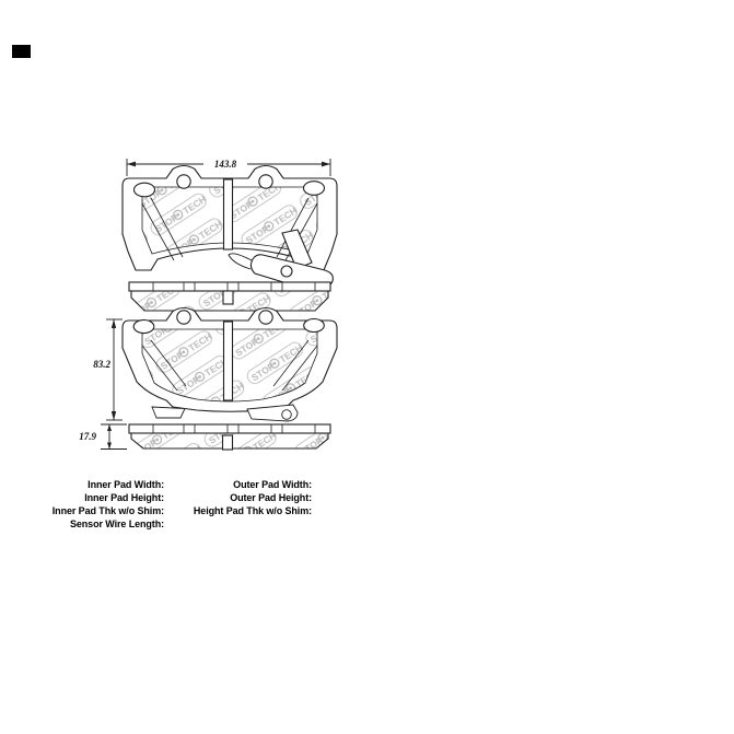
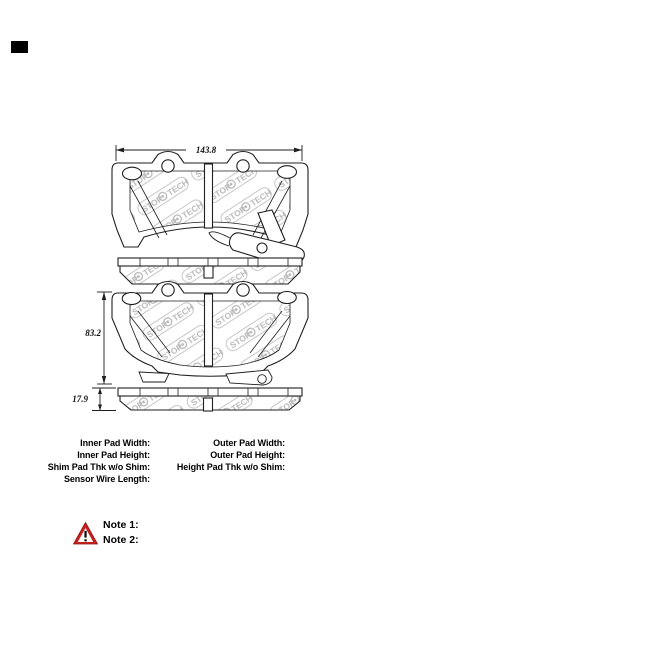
  143.8
  83.2
  17.9
  Inner Pad Width:
  Inner Pad Height:
- Inner Pad Thk w/o Shim:
+ Shim Pad Thk w/o Shim:
  Sensor Wire Length:
  Outer Pad Width:
  Outer Pad Height:
  Height Pad Thk w/o Shim:
+ Note 1:
+ Note 2:
